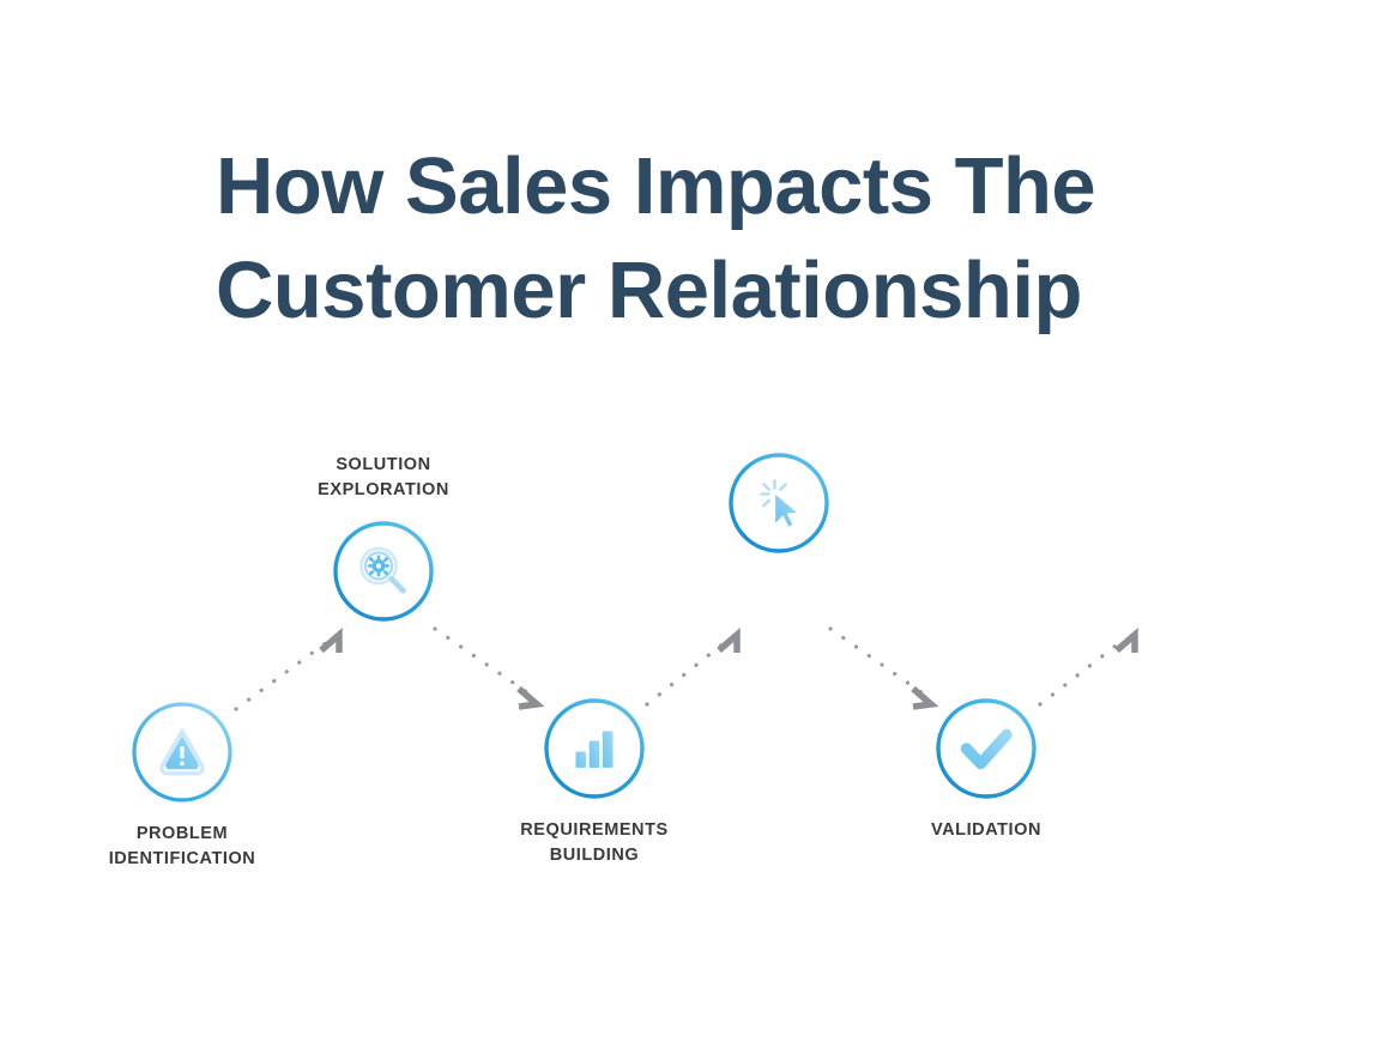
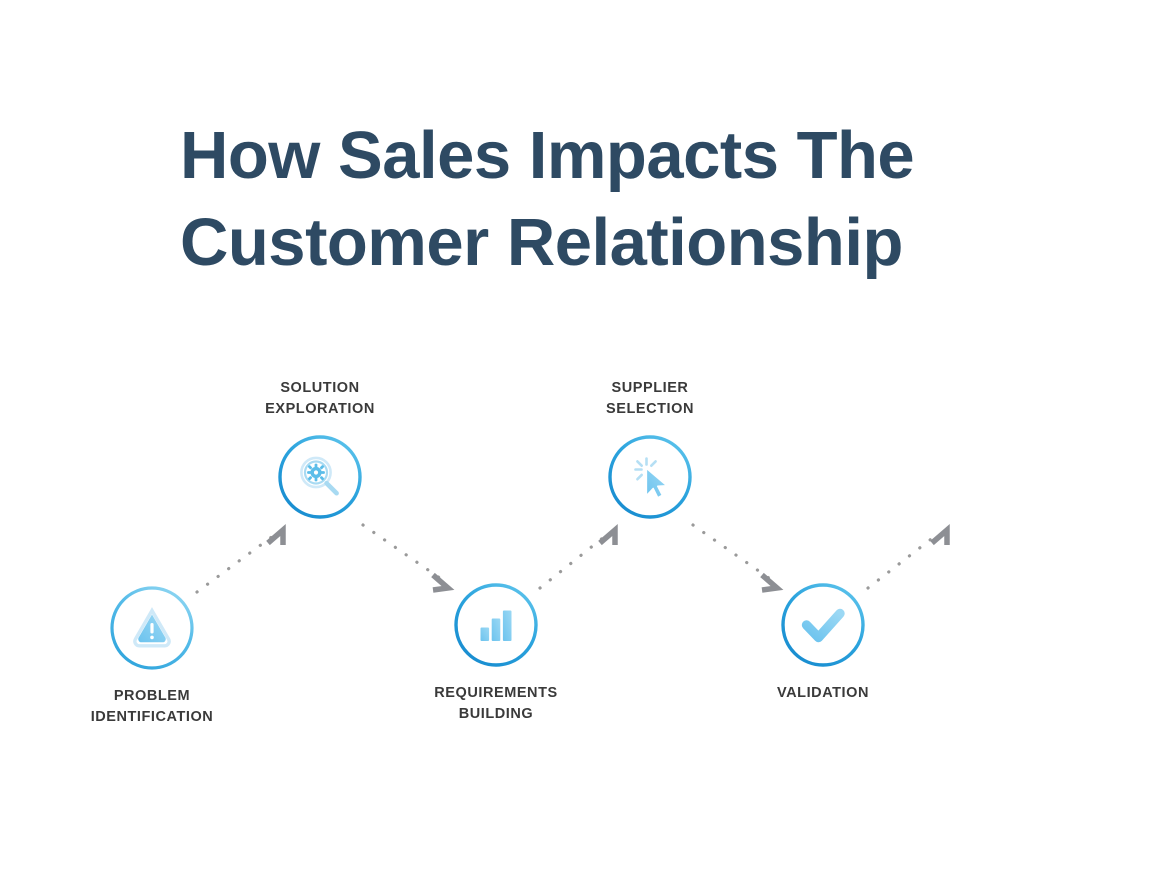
  How Sales Impacts The
  Customer Relationship
  PROBLEM
  IDENTIFICATION
  SOLUTION
  EXPLORATION
  REQUIREMENTS
  BUILDING
+ SUPPLIER
+ SELECTION
  VALIDATION
